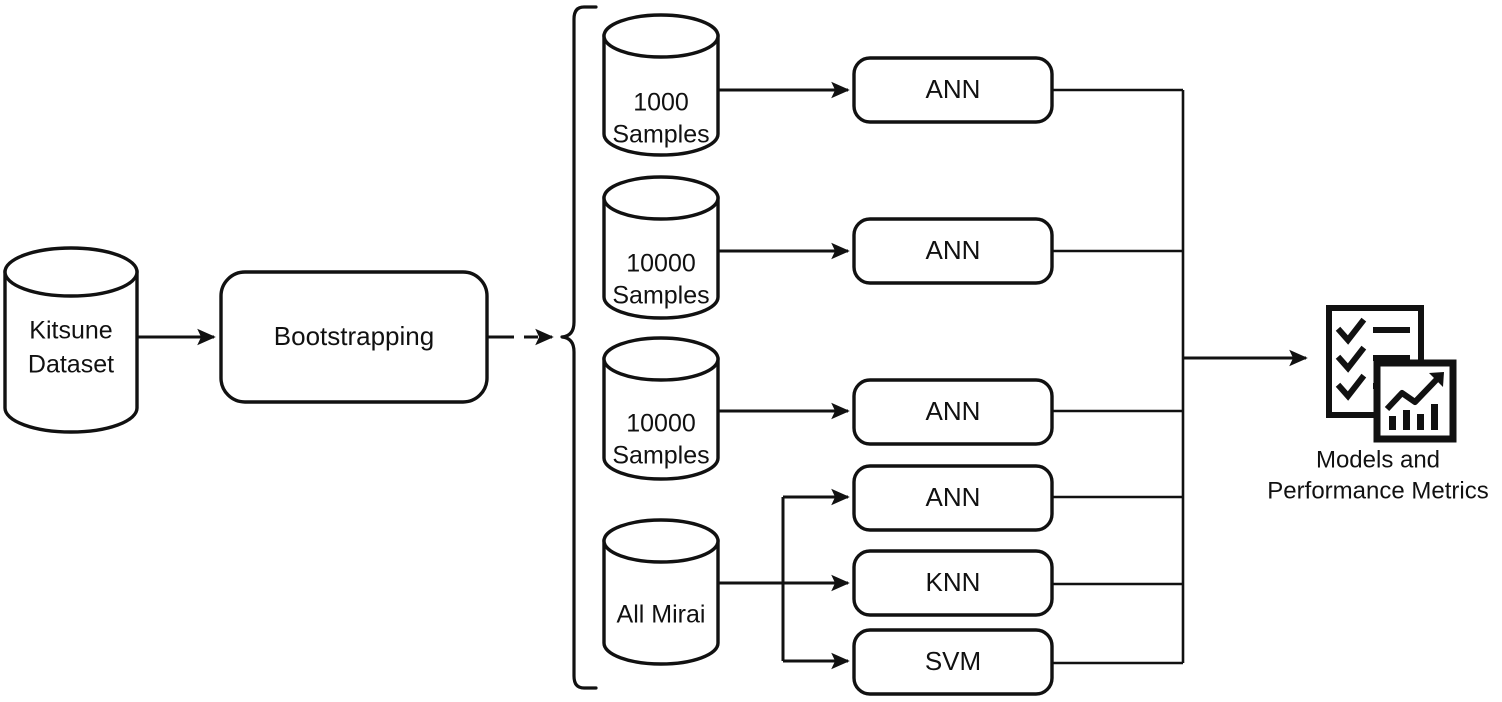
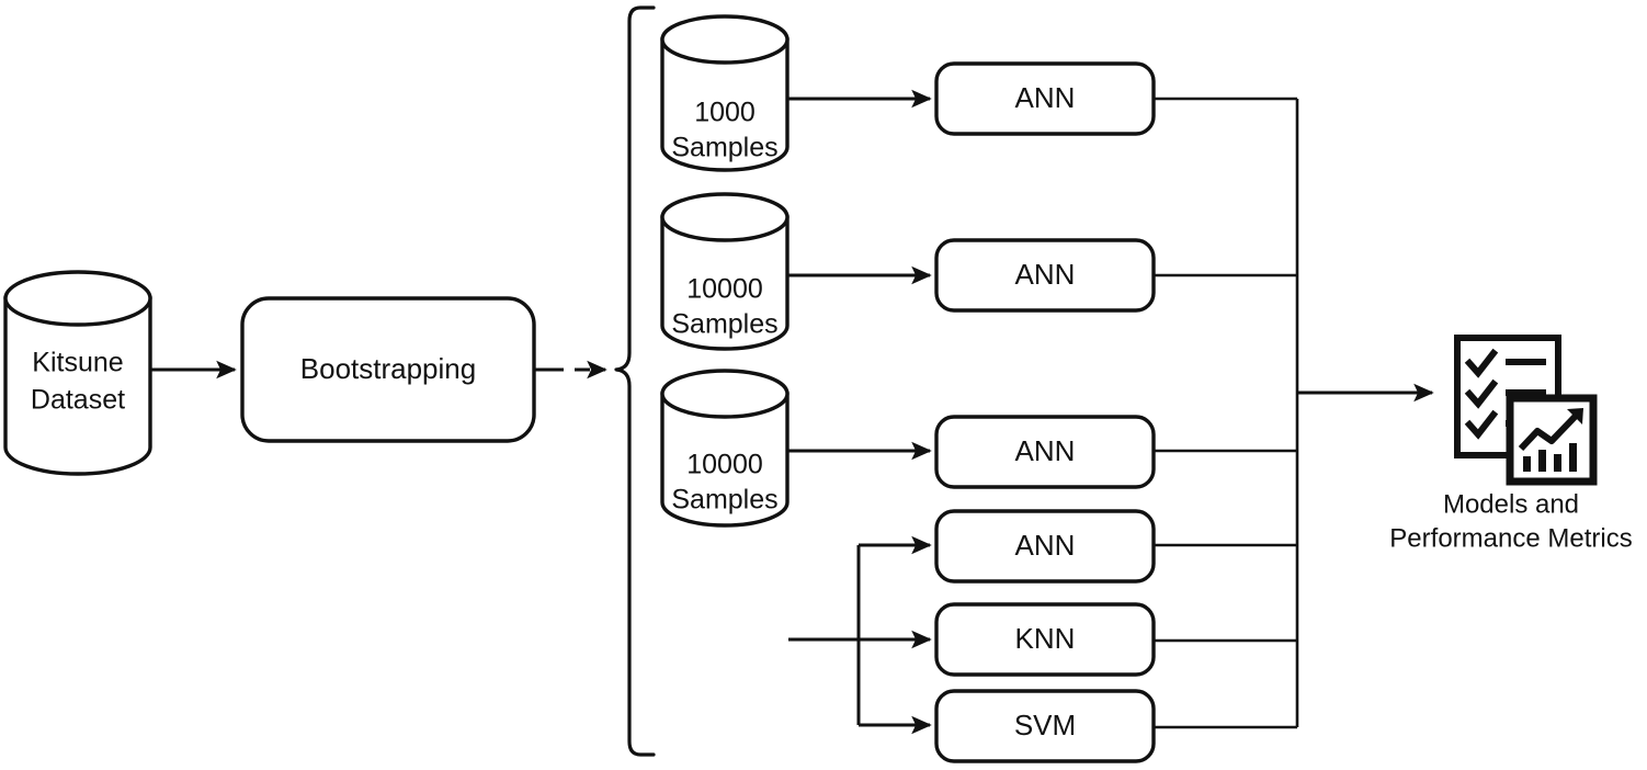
  Kitsune
  Dataset
  Bootstrapping
  1000
  Samples
  10000
  Samples
  10000
  Samples
- All Mirai
  ANN
  ANN
  ANN
  ANN
  KNN
  SVM
  Models and
  Performance Metrics
